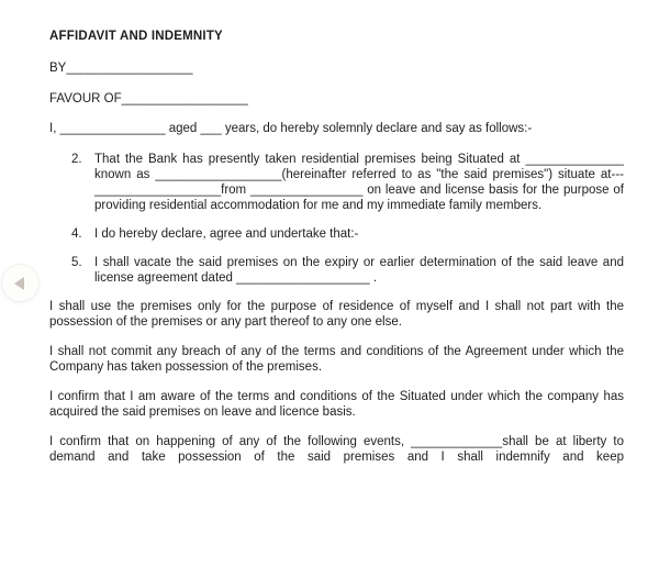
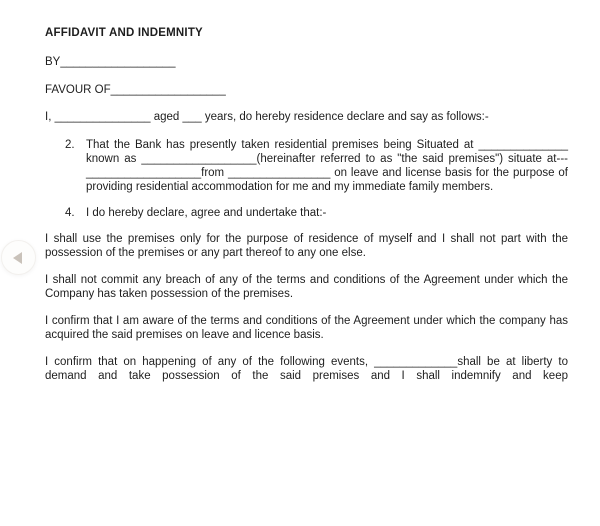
  AFFIDAVIT AND INDEMNITY
  BY__________________
  FAVOUR OF__________________
- I, _______________ aged ___ years, do hereby solemnly declare and say as follows:-
+ I, _______________ aged ___ years, do hereby residence declare and say as follows:-
  2.
  That the Bank has presently taken residential premises being Situated at ______________ known as __________________(hereinafter referred to as "the said premises") situate at---__________________from ________________ on leave and license basis for the purpose of providing residential accommodation for me and my immediate family members.
  4.
  I do hereby declare, agree and undertake that:-
- 5.
- I shall vacate the said premises on the expiry or earlier determination of the said leave and license agreement dated ___________________ .
  I shall use the premises only for the purpose of residence of myself and I shall not part with the possession of the premises or any part thereof to any one else.
  I shall not commit any breach of any of the terms and conditions of the Agreement under which the Company has taken possession of the premises.
- I confirm that I am aware of the terms and conditions of the Situated under which the company has acquired the said premises on leave and licence basis.
+ I confirm that I am aware of the terms and conditions of the Agreement under which the company has acquired the said premises on leave and licence basis.
  I confirm that on happening of any of the following events, _____________shall be at liberty to demand and take possession of the said premises and I shall indemnify and keep
